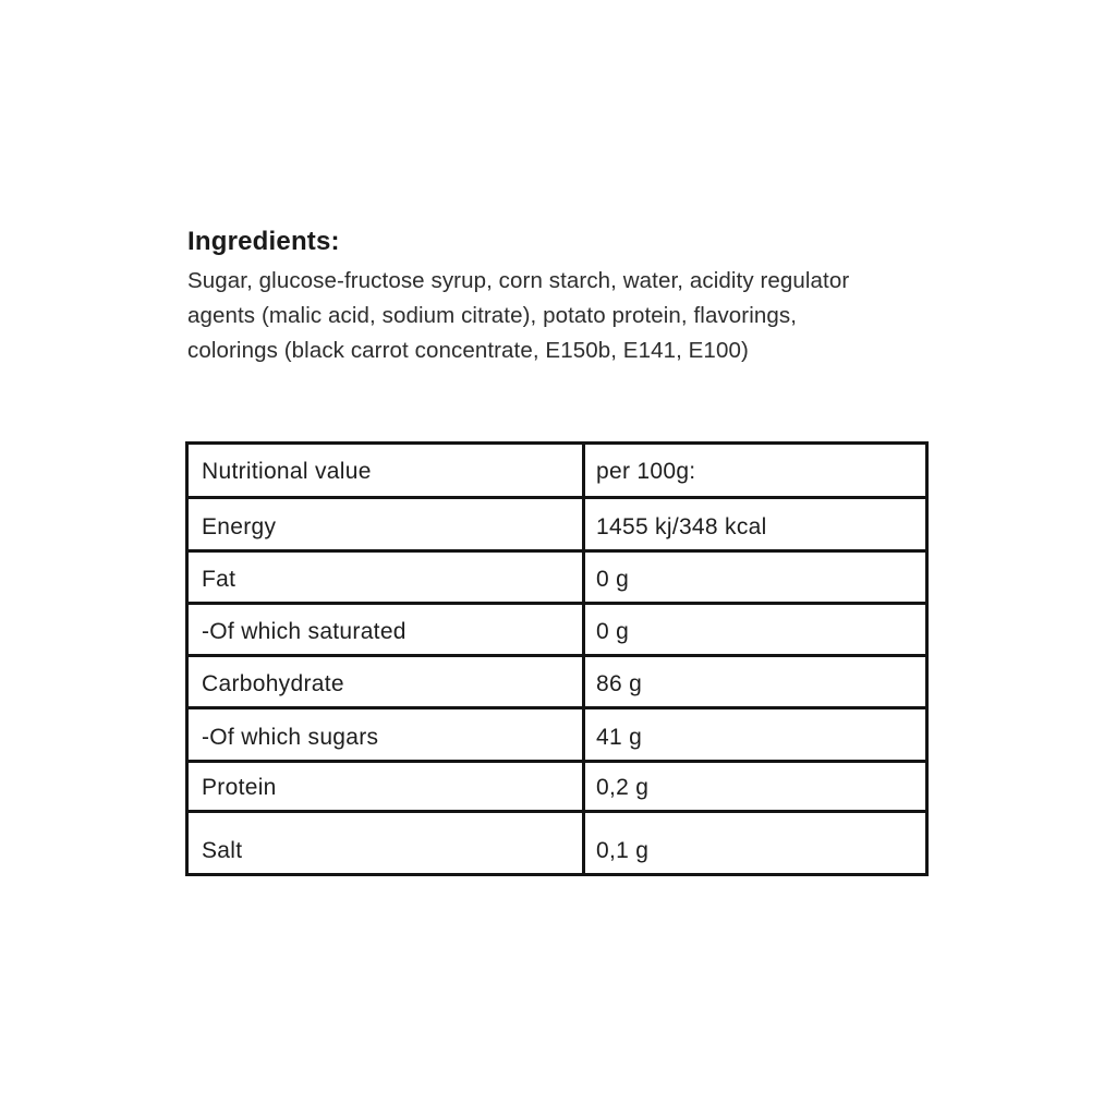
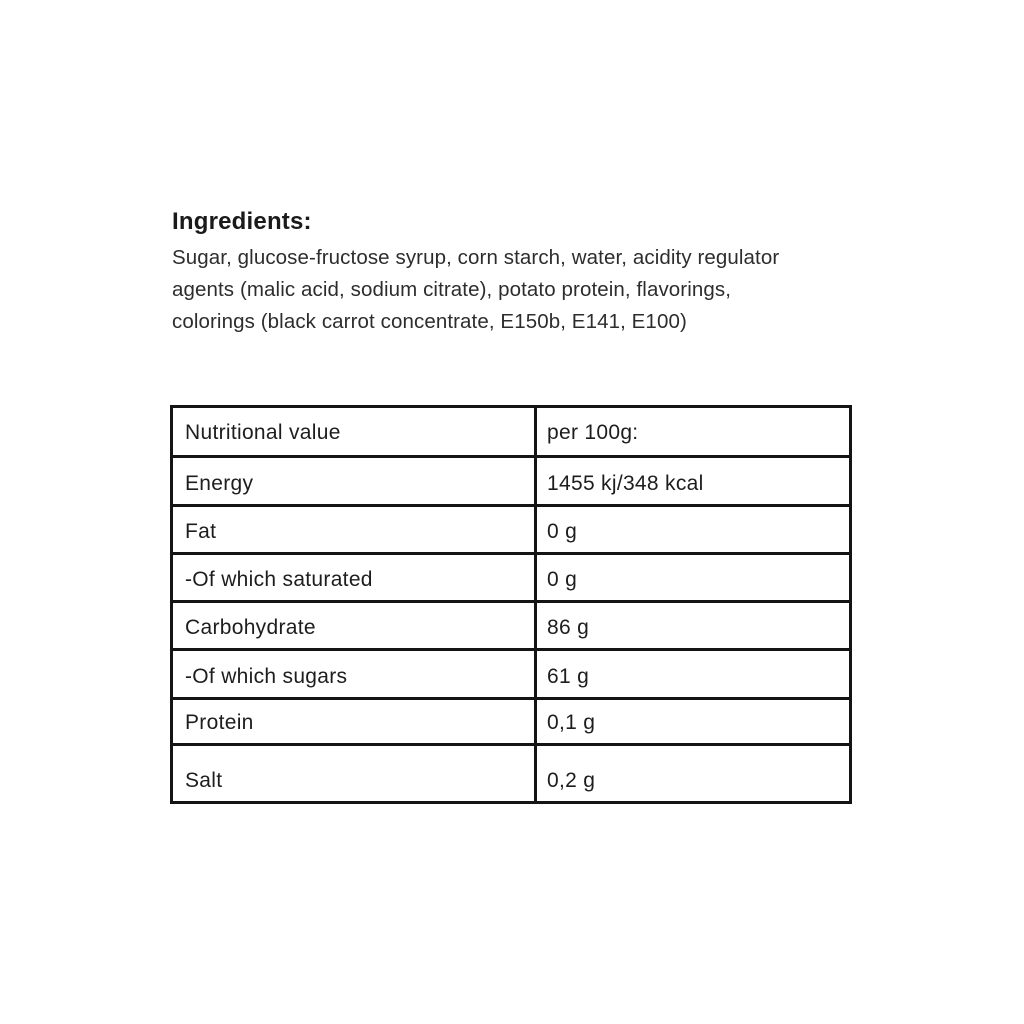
  Ingredients:
  Sugar, glucose-fructose syrup, corn starch, water, acidity regulator
  agents (malic acid, sodium citrate), potato protein, flavorings,
  colorings (black carrot concentrate, E150b, E141, E100)
  Nutritional value	per 100g:
  Energy	1455 kj/348 kcal
  Fat	0 g
  -Of which saturated	0 g
  Carbohydrate	86 g
- -Of which sugars	41 g
+ -Of which sugars	61 g
- Protein	0,2 g
+ Protein	0,1 g
- Salt	0,1 g
+ Salt	0,2 g
